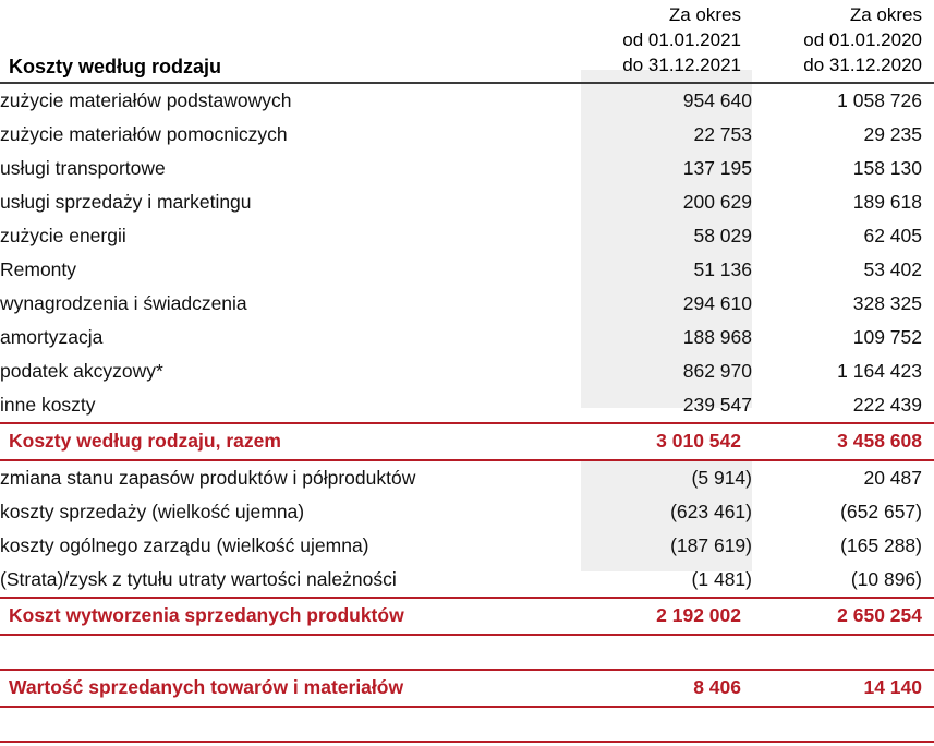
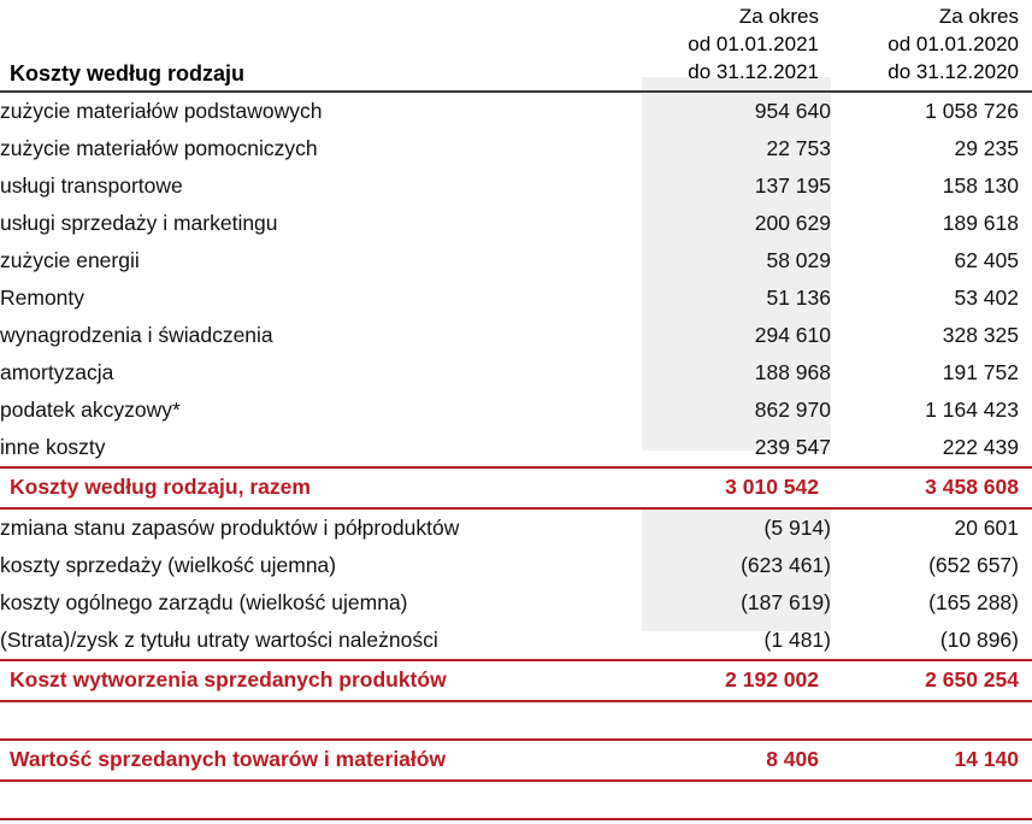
  Koszty według rodzaju	Za okres od 01.01.2021 do 31.12.2021	Za okres od 01.01.2020 do 31.12.2020
  zużycie materiałów podstawowych	954 640	1 058 726
  zużycie materiałów pomocniczych	22 753	29 235
  usługi transportowe	137 195	158 130
  usługi sprzedaży i marketingu	200 629	189 618
  zużycie energii	58 029	62 405
  Remonty	51 136	53 402
  wynagrodzenia i świadczenia	294 610	328 325
- amortyzacja	188 968	109 752
+ amortyzacja	188 968	191 752
  podatek akcyzowy*	862 970	1 164 423
  inne koszty	239 547	222 439
  Koszty według rodzaju, razem	3 010 542	3 458 608
- zmiana stanu zapasów produktów i półproduktów	(5 914)	20 487
+ zmiana stanu zapasów produktów i półproduktów	(5 914)	20 601
  koszty sprzedaży (wielkość ujemna)	(623 461)	(652 657)
  koszty ogólnego zarządu (wielkość ujemna)	(187 619)	(165 288)
  (Strata)/zysk z tytułu utraty wartości należności	(1 481)	(10 896)
  Koszt wytworzenia sprzedanych produktów	2 192 002	2 650 254
  Wartość sprzedanych towarów i materiałów	8 406	14 140
